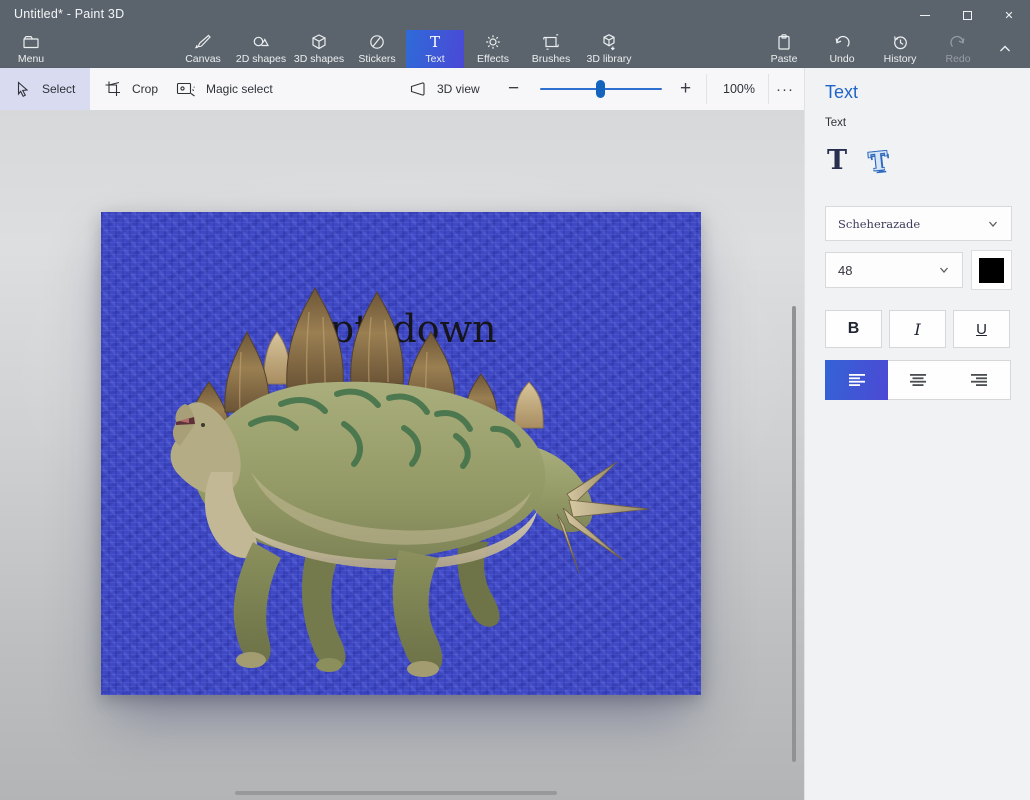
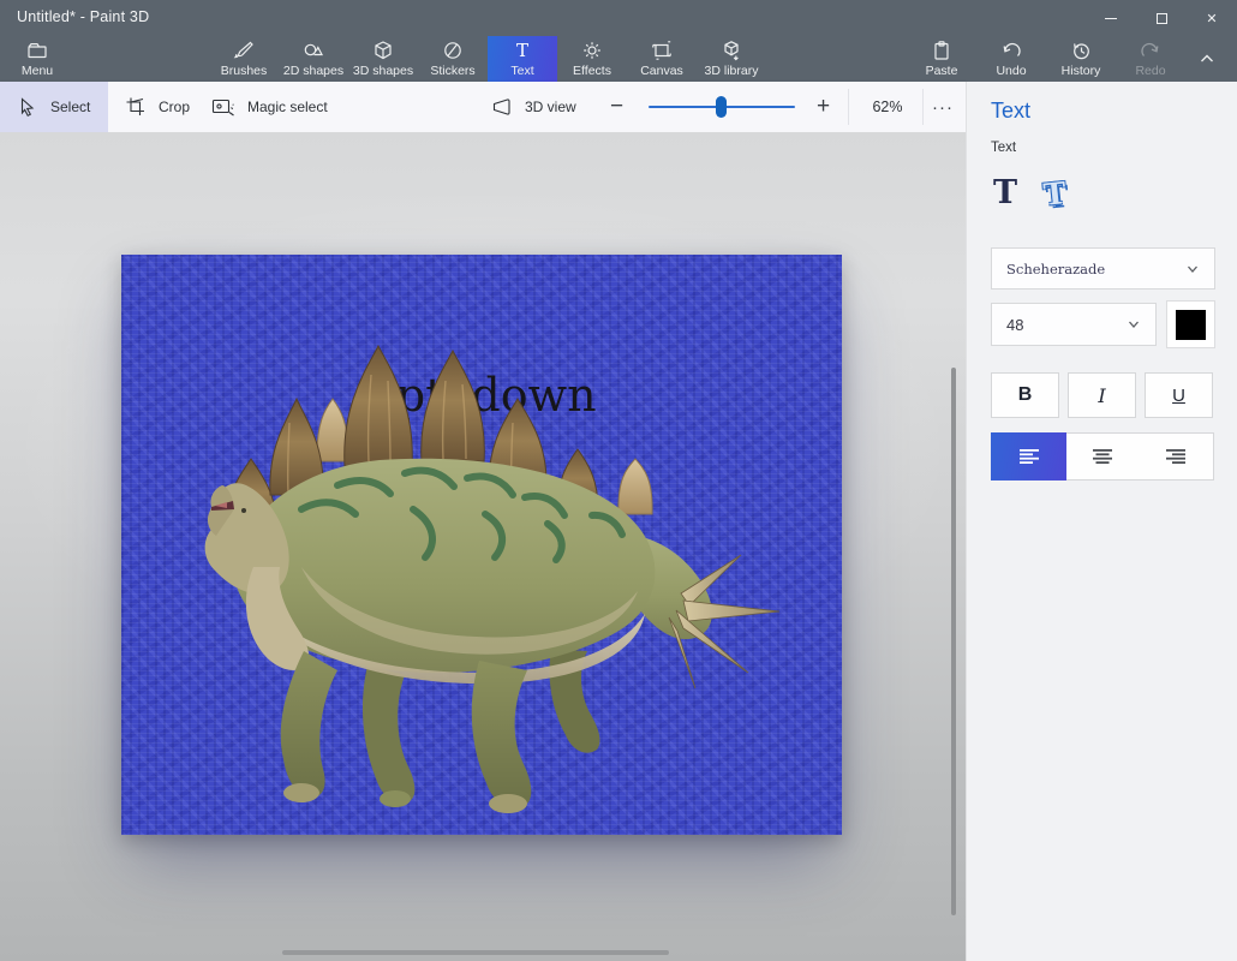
  Untitled* - Paint 3D
  ✕
  Menu
- Canvas
+ Brushes
  2D shapes
  3D shapes
  Stickers
  T
  Text
  Effects
- Brushes
+ Canvas
  3D library
  Paste
  Undo
  History
  Redo
  Select
  Crop
  Magic select
  3D view
  −
  +
- 100%
+ 62%
  ···
  Text
  Text
  T
  Scheherazade
  48
  B
  I
  U
